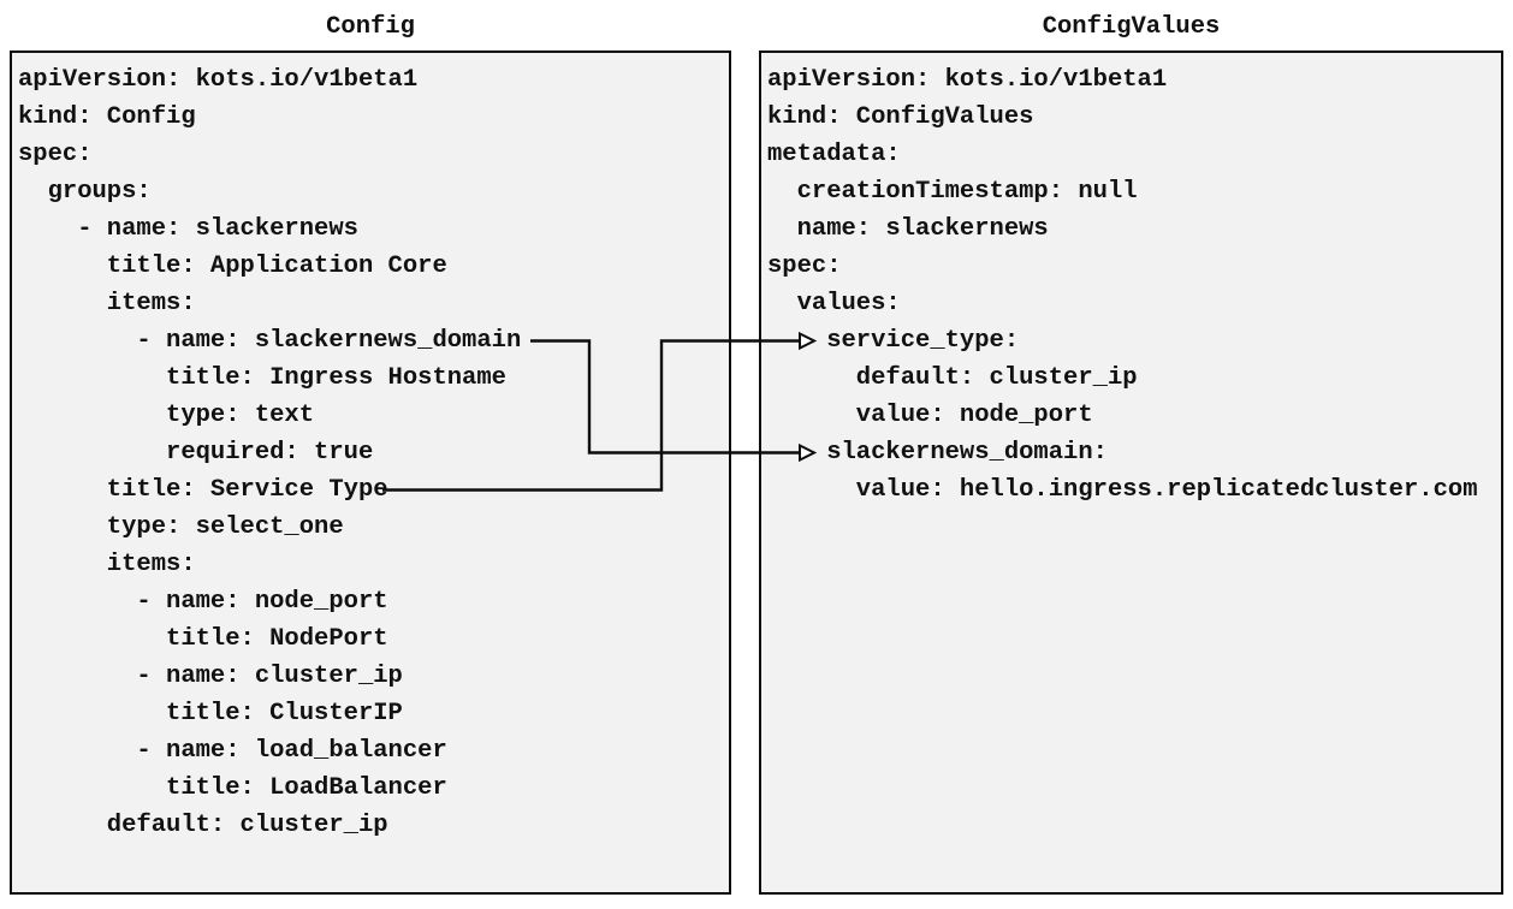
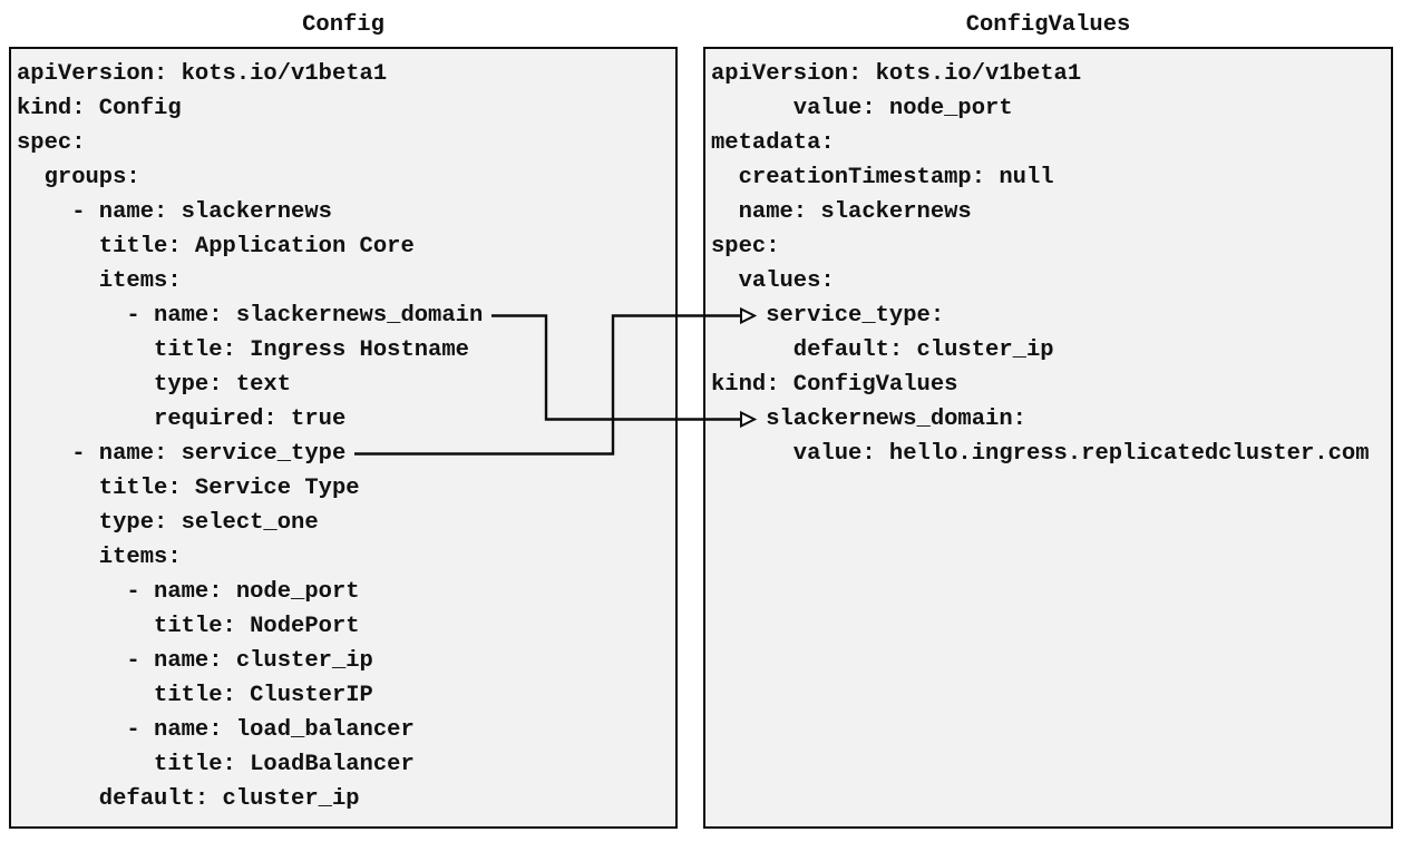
  Config
  ConfigValues
  apiVersion: kots.io/v1beta1
  kind: Config
  spec:
  groups:
  - name: slackernews
  title: Application Core
  items:
  - name: slackernews_domain
  title: Ingress Hostname
  type: text
  required: true
+ - name: service_type
  title: Service Type
  type: select_one
  items:
  - name: node_port
  title: NodePort
  - name: cluster_ip
  title: ClusterIP
  - name: load_balancer
  title: LoadBalancer
  default: cluster_ip
  apiVersion: kots.io/v1beta1
- kind: ConfigValues
+ value: node_port
  metadata:
  creationTimestamp: null
  name: slackernews
  spec:
  values:
  service_type:
  default: cluster_ip
- value: node_port
+ kind: ConfigValues
  slackernews_domain:
  value: hello.ingress.replicatedcluster.com
